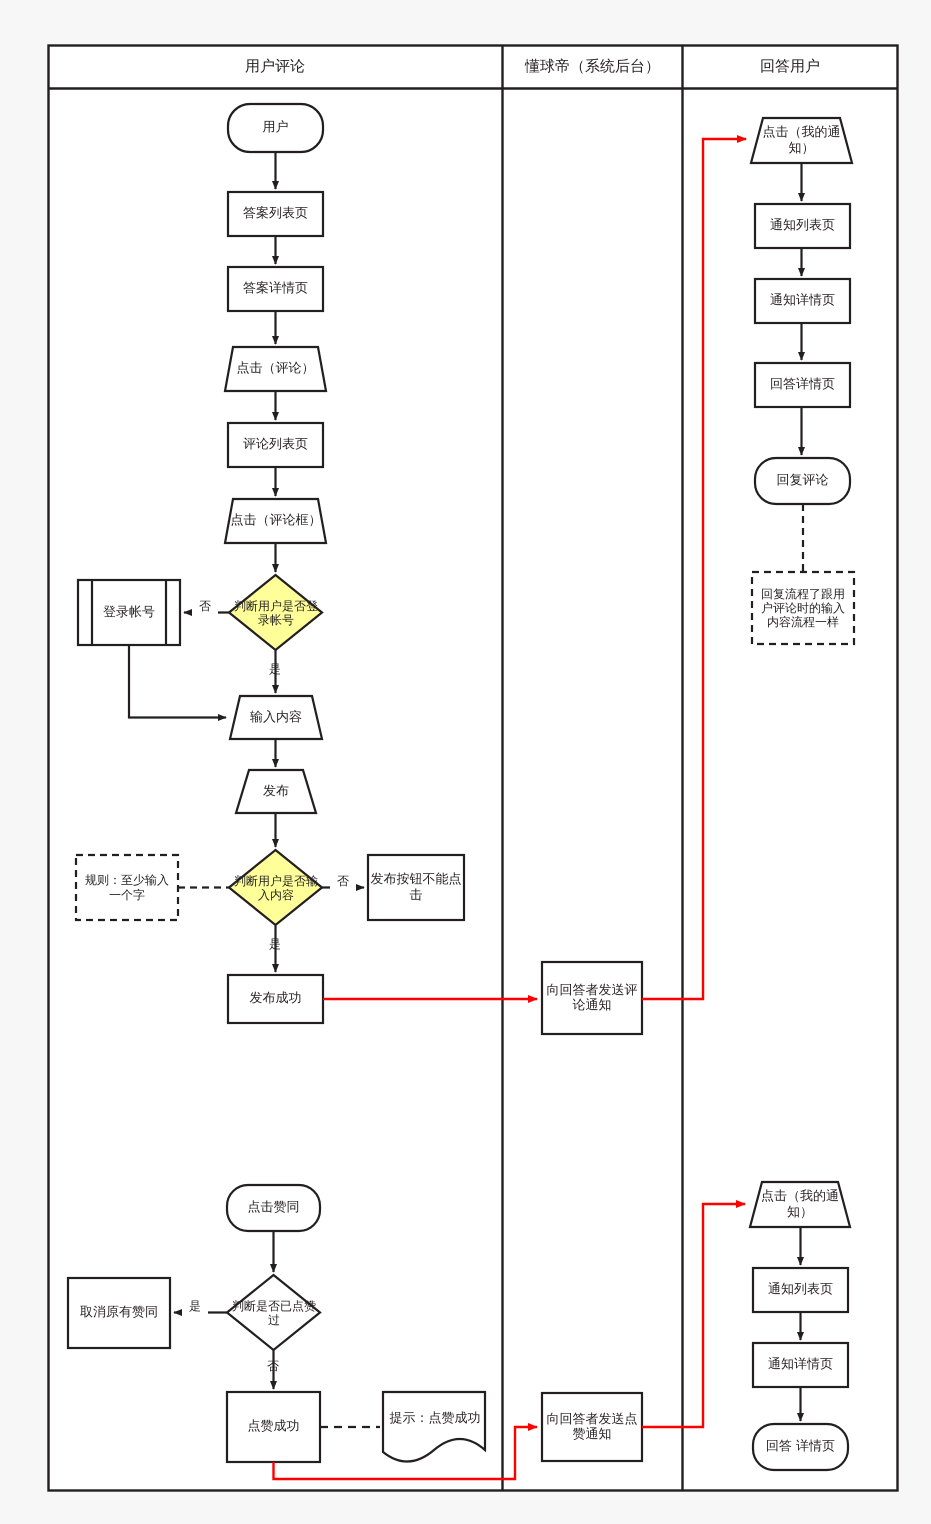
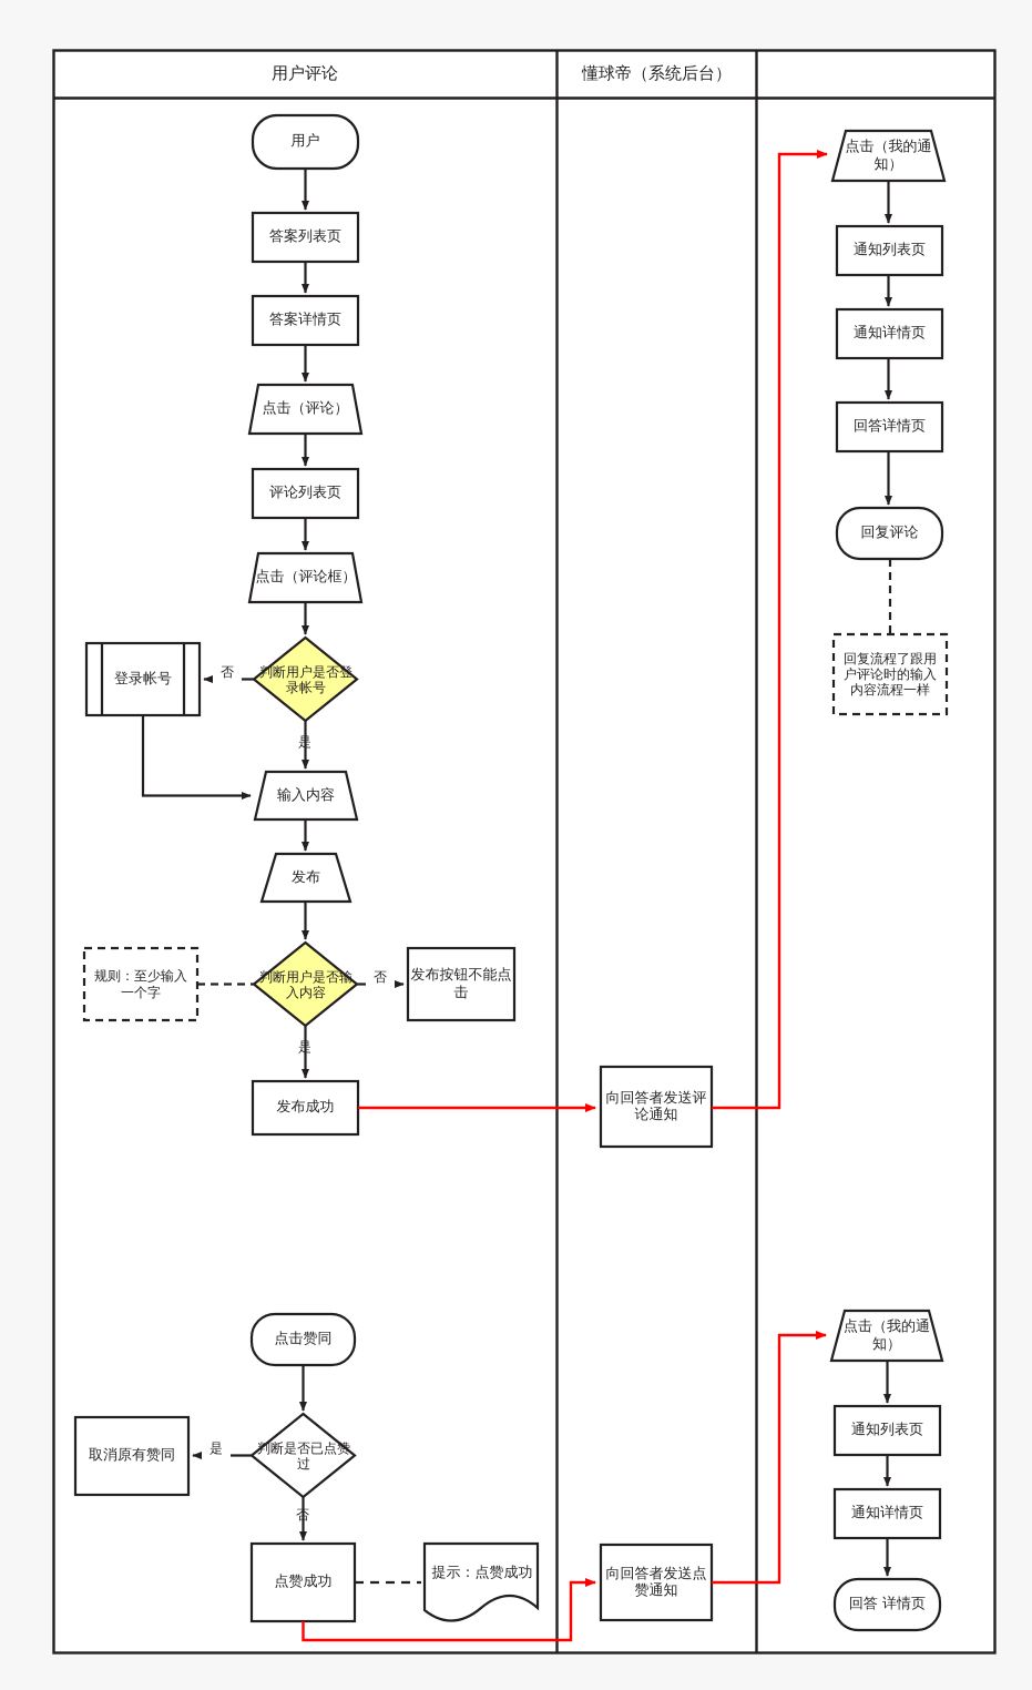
  用户评论
  懂球帝（系统后台）
- 回答用户
  用户
  答案列表页
  答案详情页
  点击（评论）
  评论列表页
  点击（评论框）
  判断用户是否登录帐号
  登录帐号
  输入内容
  发布
  判断用户是否输入内容
  发布按钮不能点击
  规则：至少输入一个字
  发布成功
  否
  是
  否
  是
  向回答者发送评论通知
  向回答者发送点赞通知
  点击（我的通知）
  通知列表页
  通知详情页
  回答详情页
  回复评论
  回复流程了跟用户评论时的输入内容流程一样
  点击（我的通知）
  通知列表页
  通知详情页
  回答 详情页
  点击赞同
  判断是否已点赞过
  取消原有赞同
  点赞成功
  提示：点赞成功
  是
  否
